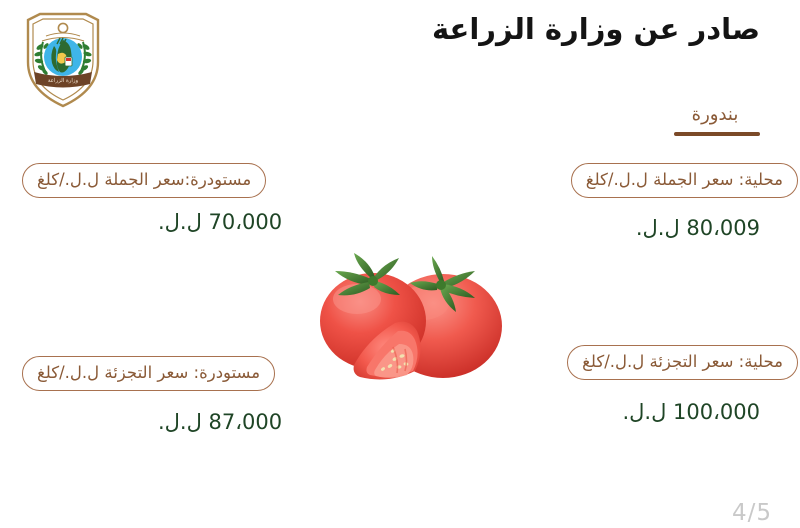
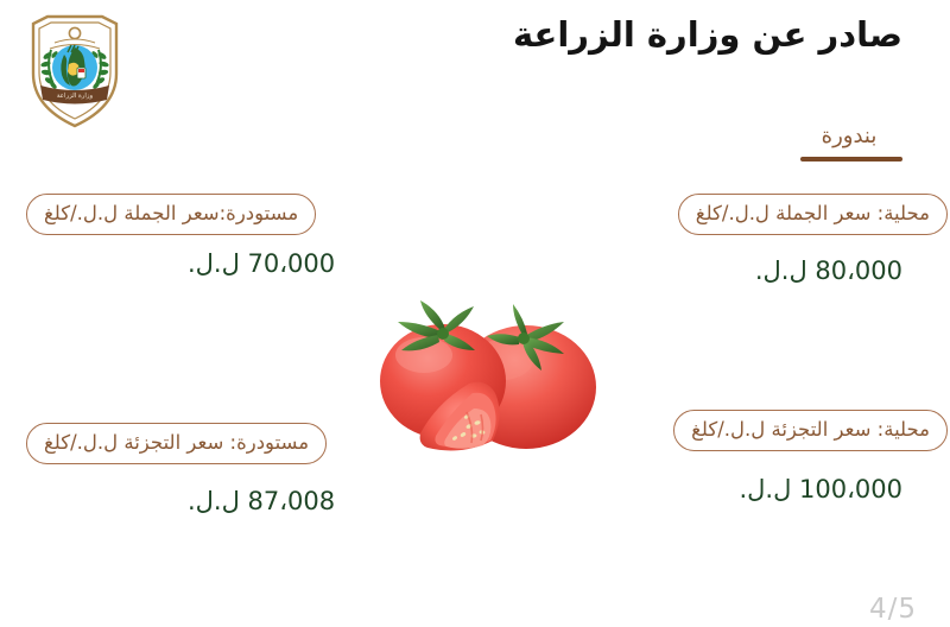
  صادر عن وزارة الزراعة
  بندورة
  محلية: سعر الجملة ل.ل./كلغ
- 80،009 ل.ل.
+ 80،000 ل.ل.
  محلية: سعر التجزئة ل.ل./كلغ
  100،000 ل.ل.
  مستودرة:سعر الجملة ل.ل./كلغ
  70،000 ل.ل.
  مستودرة: سعر التجزئة ل.ل./كلغ
- 87،000 ل.ل.
+ 87،008 ل.ل.
  4/5
